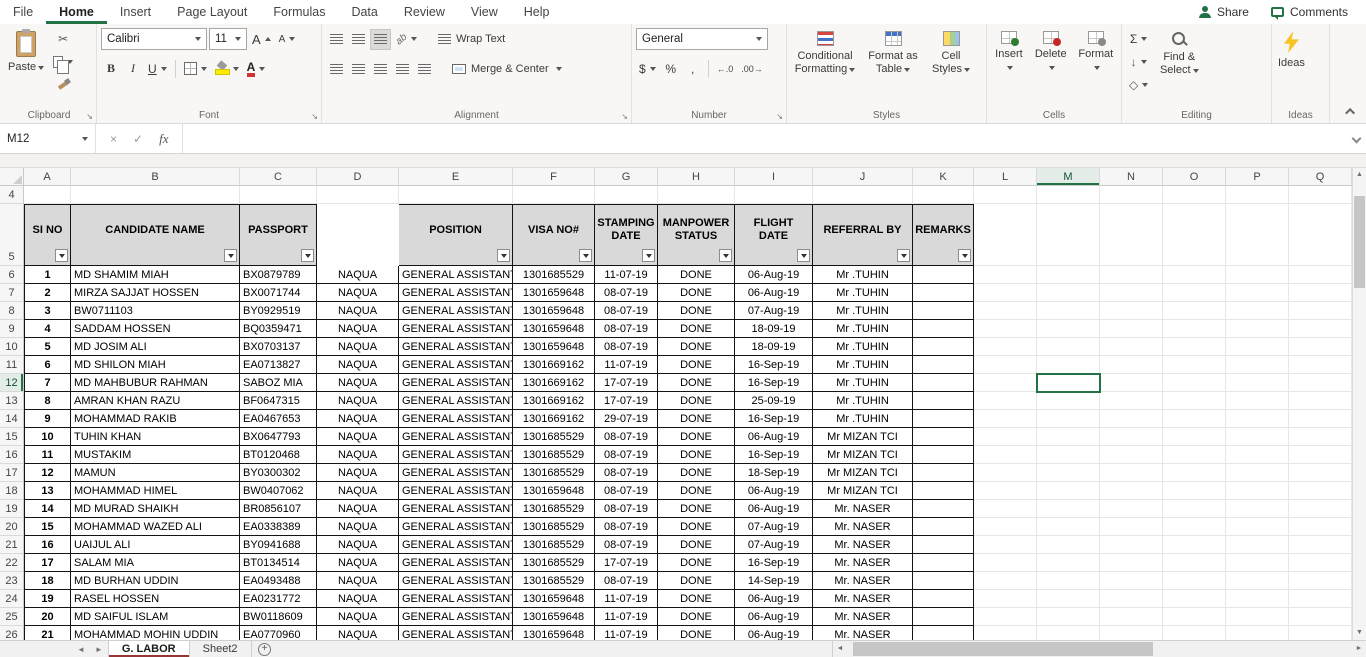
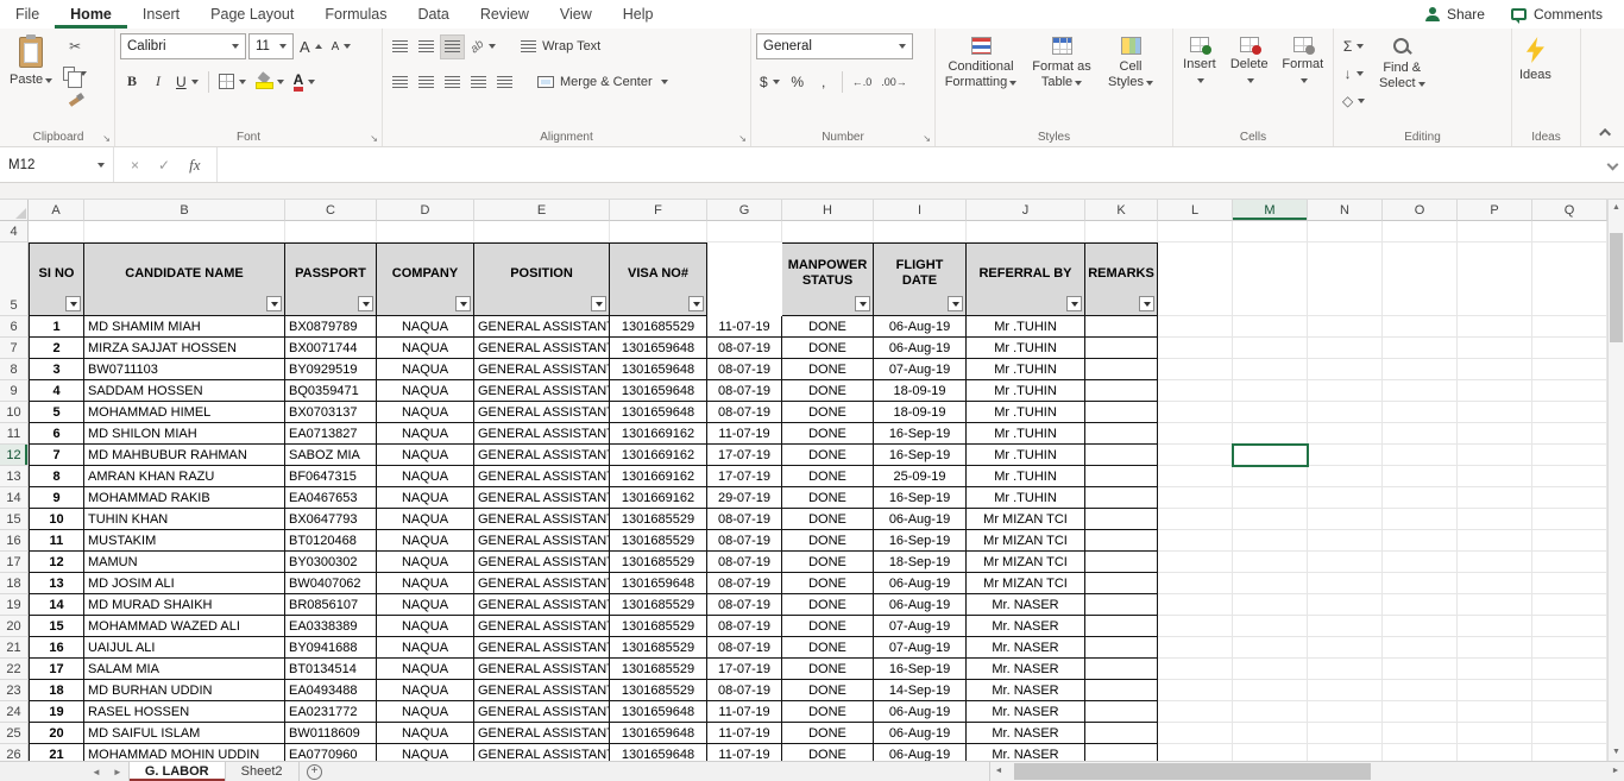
  File
  Home
  Insert
  Page Layout
  Formulas
  Data
  Review
  View
  Help
  Share
  Comments
  Paste
  ✂
  Clipboard
  ↘
  Calibri
  11
  A
  A
  B
  I
  U
  A
  Font
  ↘
  Wrap Text
  Merge & Center
  Alignment
  ↘
  General
  $
  %
  ,
  ←.0
  .00→
  Number
  ↘
  Conditional Formatting
  Format as Table
  Cell Styles
  Styles
  Insert
  Delete
  Format
  Cells
  Σ
  ↓
  ◇
  Find & Select
  Editing
  Ideas
  Ideas
  M12
  ×
  ✓
  fx
  A
  B
  C
  D
  E
  F
  G
  H
  I
  J
  K
  L
  M
  N
  O
  P
  Q
  4
  5
  6
  7
  8
  9
  10
  11
  12
  13
  14
  15
  16
  17
  18
  19
  20
  21
  22
  23
  24
  25
  26
  SI NO
  CANDIDATE NAME
  PASSPORT
+ COMPANY
  POSITION
  VISA NO#
- STAMPING DATE
  MANPOWER STATUS
  FLIGHT DATE
  REFERRAL BY
  REMARKS
  1
  MD SHAMIM MIAH
  BX0879789
  NAQUA
  GENERAL ASSISTAN
  1301685529
  11-07-19
  DONE
  06-Aug-19
  Mr .TUHIN
  2
  MIRZA SAJJAT HOSSEN
  BX0071744
  NAQUA
  GENERAL ASSISTAN
  1301659648
  08-07-19
  DONE
  06-Aug-19
  Mr .TUHIN
  3
  BW0711103
  BY0929519
  NAQUA
  GENERAL ASSISTAN
  1301659648
  08-07-19
  DONE
  07-Aug-19
  Mr .TUHIN
  4
  SADDAM HOSSEN
  BQ0359471
  NAQUA
  GENERAL ASSISTAN
  1301659648
  08-07-19
  DONE
  18-09-19
  Mr .TUHIN
  5
- MD JOSIM ALI
+ MOHAMMAD HIMEL
  BX0703137
  NAQUA
  GENERAL ASSISTAN
  1301659648
  08-07-19
  DONE
  18-09-19
  Mr .TUHIN
  6
  MD SHILON MIAH
  EA0713827
  NAQUA
  GENERAL ASSISTAN
  1301669162
  11-07-19
  DONE
  16-Sep-19
  Mr .TUHIN
  7
  MD MAHBUBUR RAHMAN
  SABOZ MIA
  NAQUA
  GENERAL ASSISTAN
  1301669162
  17-07-19
  DONE
  16-Sep-19
  Mr .TUHIN
  8
  AMRAN KHAN RAZU
  BF0647315
  NAQUA
  GENERAL ASSISTAN
  1301669162
  17-07-19
  DONE
  25-09-19
  Mr .TUHIN
  9
  MOHAMMAD RAKIB
  EA0467653
  NAQUA
  GENERAL ASSISTAN
  1301669162
  29-07-19
  DONE
  16-Sep-19
  Mr .TUHIN
  10
  TUHIN KHAN
  BX0647793
  NAQUA
  GENERAL ASSISTAN
  1301685529
  08-07-19
  DONE
  06-Aug-19
  Mr MIZAN TCI
  11
  MUSTAKIM
  BT0120468
  NAQUA
  GENERAL ASSISTAN
  1301685529
  08-07-19
  DONE
  16-Sep-19
  Mr MIZAN TCI
  12
  MAMUN
  BY0300302
  NAQUA
  GENERAL ASSISTAN
  1301685529
  08-07-19
  DONE
  18-Sep-19
  Mr MIZAN TCI
  13
- MOHAMMAD HIMEL
+ MD JOSIM ALI
  BW0407062
  NAQUA
  GENERAL ASSISTAN
  1301659648
  08-07-19
  DONE
  06-Aug-19
  Mr MIZAN TCI
  14
  MD MURAD SHAIKH
  BR0856107
  NAQUA
  GENERAL ASSISTAN
  1301685529
  08-07-19
  DONE
  06-Aug-19
  Mr. NASER
  15
  MOHAMMAD WAZED ALI
  EA0338389
  NAQUA
  GENERAL ASSISTAN
  1301685529
  08-07-19
  DONE
  07-Aug-19
  Mr. NASER
  16
  UAIJUL ALI
  BY0941688
  NAQUA
  GENERAL ASSISTAN
  1301685529
  08-07-19
  DONE
  07-Aug-19
  Mr. NASER
  17
  SALAM MIA
  BT0134514
  NAQUA
  GENERAL ASSISTAN
  1301685529
  17-07-19
  DONE
  16-Sep-19
  Mr. NASER
  18
  MD BURHAN UDDIN
  EA0493488
  NAQUA
  GENERAL ASSISTAN
  1301685529
  08-07-19
  DONE
  14-Sep-19
  Mr. NASER
  19
  RASEL HOSSEN
  EA0231772
  NAQUA
  GENERAL ASSISTAN
  1301659648
  11-07-19
  DONE
  06-Aug-19
  Mr. NASER
  20
  MD SAIFUL ISLAM
  BW0118609
  NAQUA
  GENERAL ASSISTAN
  1301659648
  11-07-19
  DONE
  06-Aug-19
  Mr. NASER
  21
  MOHAMMAD MOHIN UDDIN
  EA0770960
  NAQUA
  GENERAL ASSISTAN
  1301659648
  11-07-19
  DONE
  06-Aug-19
  Mr. NASER
  ◄
  ►
  G. LABOR
  Sheet2
  +
